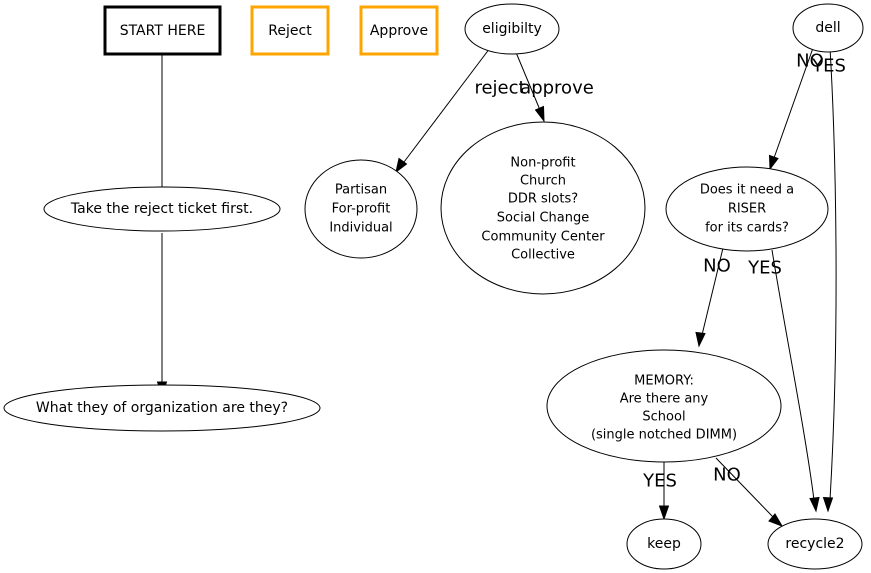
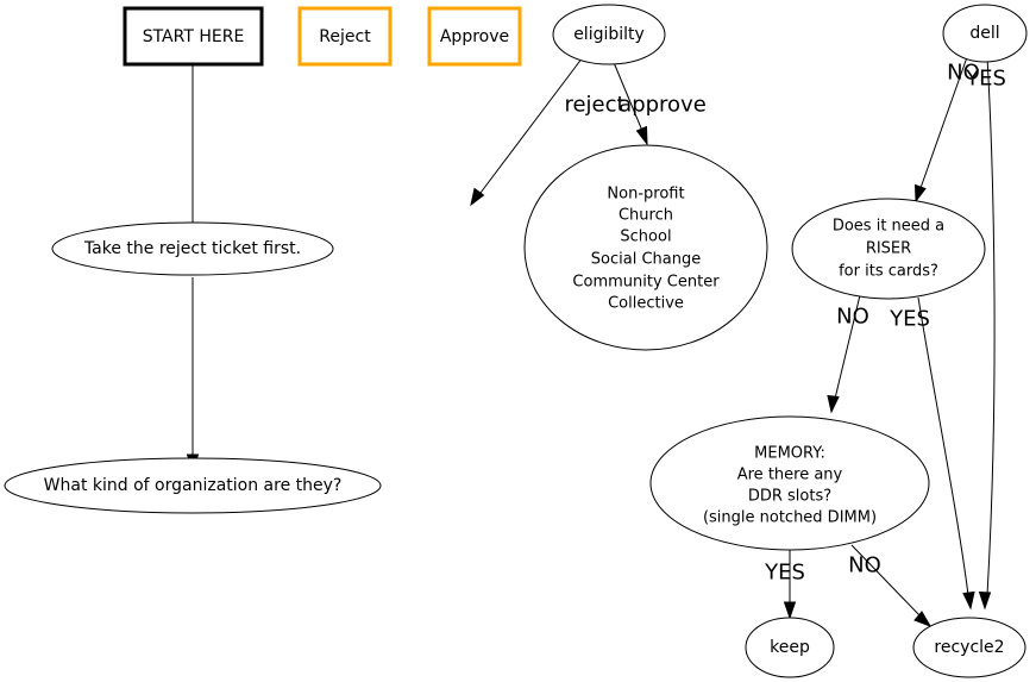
  START HERE
  Reject
  Approve
  eligibilty
  dell
  Take the reject ticket first.
- Partisan
- For-profit
- Individual
  Non-profit
  Church
- DDR slots?
+ School
  Social Change
  Community Center
  Collective
  Does it need a
  RISER
  for its cards?
- What they of organization are they?
+ What kind of organization are they?
  MEMORY:
  Are there any
- School
+ DDR slots?
  (single notched DIMM)
  keep
  recycle2
  reject
  approve
  NO
  YES
  NO
  YES
  YES
  NO
